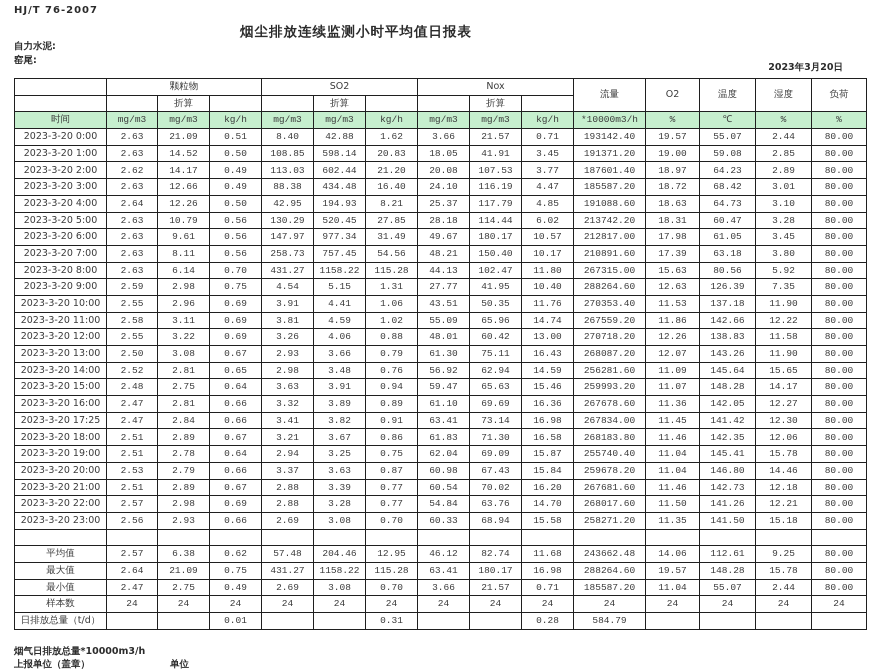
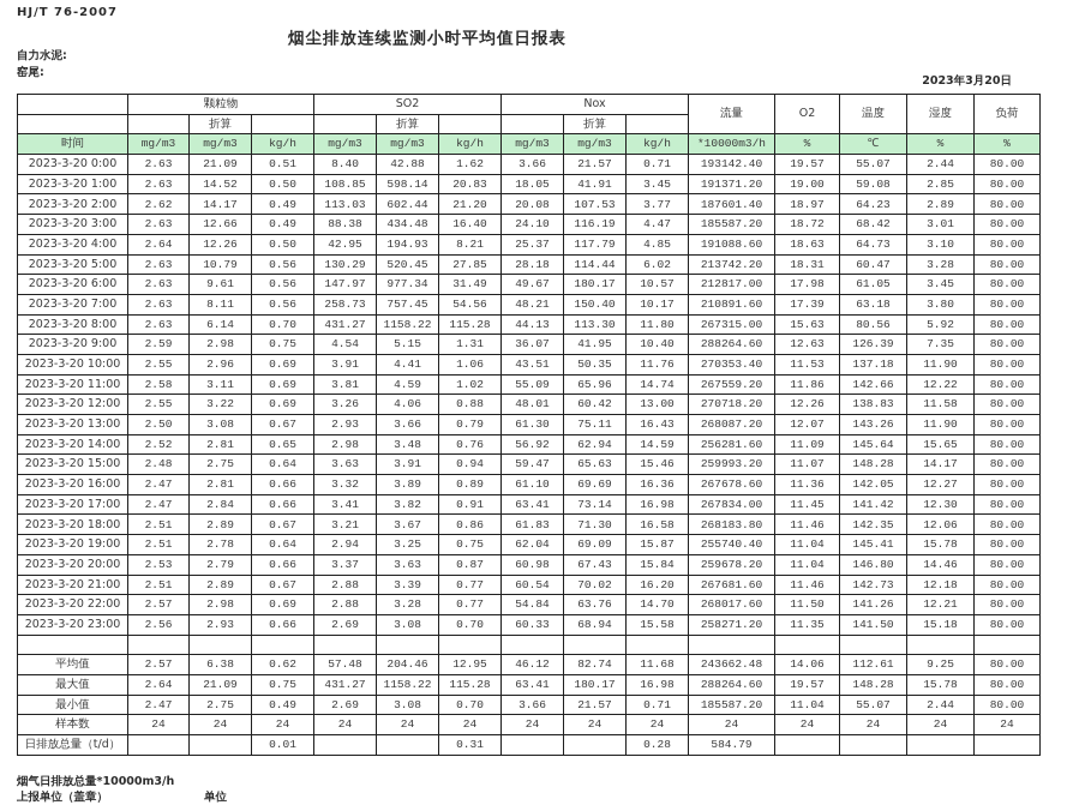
  HJ/T 76-2007
  烟尘排放连续监测小时平均值日报表
  自力水泥:
  窑尾:
  2023年3月20日
  	颗粒物	SO2	Nox	流量	O2	温度	湿度	负荷
  		折算			折算			折算
  时间	mg/m3	mg/m3	kg/h	mg/m3	mg/m3	kg/h	mg/m3	mg/m3	kg/h	*10000m3/h	%	℃	%	%
  2023-3-20 0:00	2.63	21.09	0.51	8.40	42.88	1.62	3.66	21.57	0.71	193142.40	19.57	55.07	2.44	80.00
  2023-3-20 1:00	2.63	14.52	0.50	108.85	598.14	20.83	18.05	41.91	3.45	191371.20	19.00	59.08	2.85	80.00
  2023-3-20 2:00	2.62	14.17	0.49	113.03	602.44	21.20	20.08	107.53	3.77	187601.40	18.97	64.23	2.89	80.00
  2023-3-20 3:00	2.63	12.66	0.49	88.38	434.48	16.40	24.10	116.19	4.47	185587.20	18.72	68.42	3.01	80.00
  2023-3-20 4:00	2.64	12.26	0.50	42.95	194.93	8.21	25.37	117.79	4.85	191088.60	18.63	64.73	3.10	80.00
  2023-3-20 5:00	2.63	10.79	0.56	130.29	520.45	27.85	28.18	114.44	6.02	213742.20	18.31	60.47	3.28	80.00
  2023-3-20 6:00	2.63	9.61	0.56	147.97	977.34	31.49	49.67	180.17	10.57	212817.00	17.98	61.05	3.45	80.00
  2023-3-20 7:00	2.63	8.11	0.56	258.73	757.45	54.56	48.21	150.40	10.17	210891.60	17.39	63.18	3.80	80.00
- 2023-3-20 8:00	2.63	6.14	0.70	431.27	1158.22	115.28	44.13	102.47	11.80	267315.00	15.63	80.56	5.92	80.00
+ 2023-3-20 8:00	2.63	6.14	0.70	431.27	1158.22	115.28	44.13	113.30	11.80	267315.00	15.63	80.56	5.92	80.00
- 2023-3-20 9:00	2.59	2.98	0.75	4.54	5.15	1.31	27.77	41.95	10.40	288264.60	12.63	126.39	7.35	80.00
+ 2023-3-20 9:00	2.59	2.98	0.75	4.54	5.15	1.31	36.07	41.95	10.40	288264.60	12.63	126.39	7.35	80.00
  2023-3-20 10:00	2.55	2.96	0.69	3.91	4.41	1.06	43.51	50.35	11.76	270353.40	11.53	137.18	11.90	80.00
  2023-3-20 11:00	2.58	3.11	0.69	3.81	4.59	1.02	55.09	65.96	14.74	267559.20	11.86	142.66	12.22	80.00
  2023-3-20 12:00	2.55	3.22	0.69	3.26	4.06	0.88	48.01	60.42	13.00	270718.20	12.26	138.83	11.58	80.00
  2023-3-20 13:00	2.50	3.08	0.67	2.93	3.66	0.79	61.30	75.11	16.43	268087.20	12.07	143.26	11.90	80.00
  2023-3-20 14:00	2.52	2.81	0.65	2.98	3.48	0.76	56.92	62.94	14.59	256281.60	11.09	145.64	15.65	80.00
  2023-3-20 15:00	2.48	2.75	0.64	3.63	3.91	0.94	59.47	65.63	15.46	259993.20	11.07	148.28	14.17	80.00
  2023-3-20 16:00	2.47	2.81	0.66	3.32	3.89	0.89	61.10	69.69	16.36	267678.60	11.36	142.05	12.27	80.00
- 2023-3-20 17:25	2.47	2.84	0.66	3.41	3.82	0.91	63.41	73.14	16.98	267834.00	11.45	141.42	12.30	80.00
+ 2023-3-20 17:00	2.47	2.84	0.66	3.41	3.82	0.91	63.41	73.14	16.98	267834.00	11.45	141.42	12.30	80.00
  2023-3-20 18:00	2.51	2.89	0.67	3.21	3.67	0.86	61.83	71.30	16.58	268183.80	11.46	142.35	12.06	80.00
  2023-3-20 19:00	2.51	2.78	0.64	2.94	3.25	0.75	62.04	69.09	15.87	255740.40	11.04	145.41	15.78	80.00
  2023-3-20 20:00	2.53	2.79	0.66	3.37	3.63	0.87	60.98	67.43	15.84	259678.20	11.04	146.80	14.46	80.00
  2023-3-20 21:00	2.51	2.89	0.67	2.88	3.39	0.77	60.54	70.02	16.20	267681.60	11.46	142.73	12.18	80.00
  2023-3-20 22:00	2.57	2.98	0.69	2.88	3.28	0.77	54.84	63.76	14.70	268017.60	11.50	141.26	12.21	80.00
  2023-3-20 23:00	2.56	2.93	0.66	2.69	3.08	0.70	60.33	68.94	15.58	258271.20	11.35	141.50	15.18	80.00
  平均值	2.57	6.38	0.62	57.48	204.46	12.95	46.12	82.74	11.68	243662.48	14.06	112.61	9.25	80.00
  最大值	2.64	21.09	0.75	431.27	1158.22	115.28	63.41	180.17	16.98	288264.60	19.57	148.28	15.78	80.00
  最小值	2.47	2.75	0.49	2.69	3.08	0.70	3.66	21.57	0.71	185587.20	11.04	55.07	2.44	80.00
  样本数	24	24	24	24	24	24	24	24	24	24	24	24	24	24
  日排放总量（t/d）			0.01			0.31			0.28	584.79
  烟气日排放总量*10000m3/h
  上报单位（盖章）
  单位
